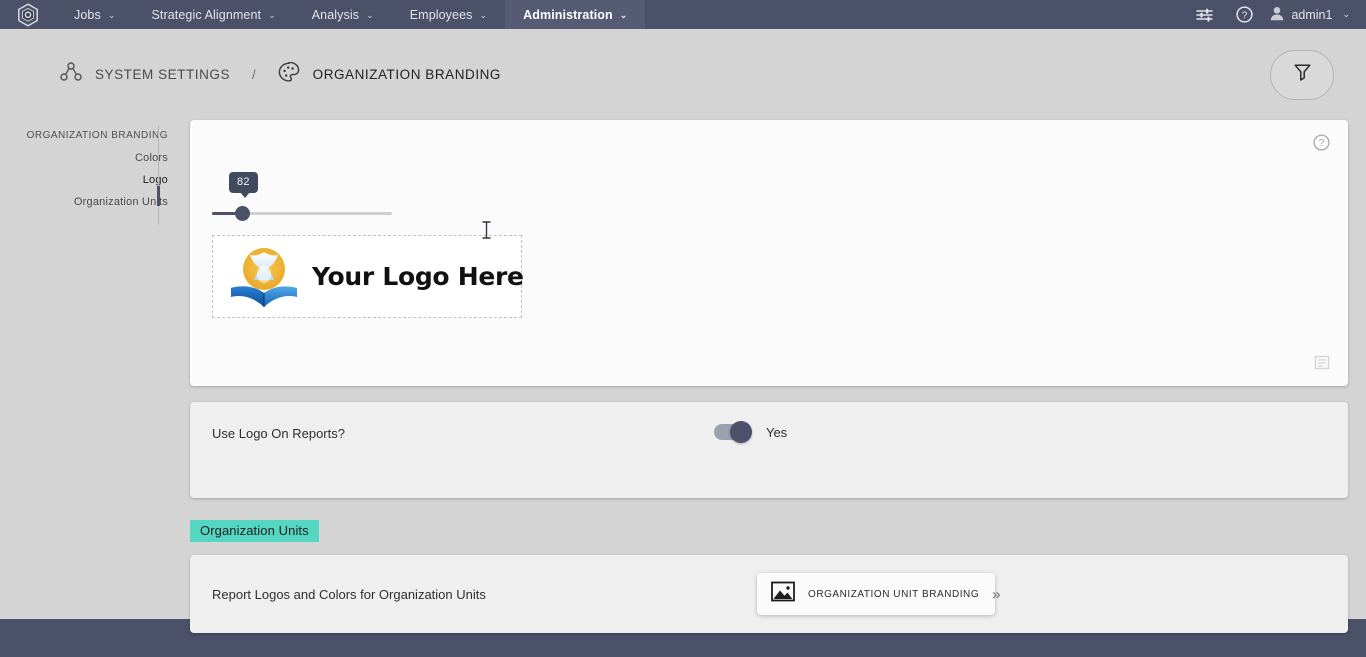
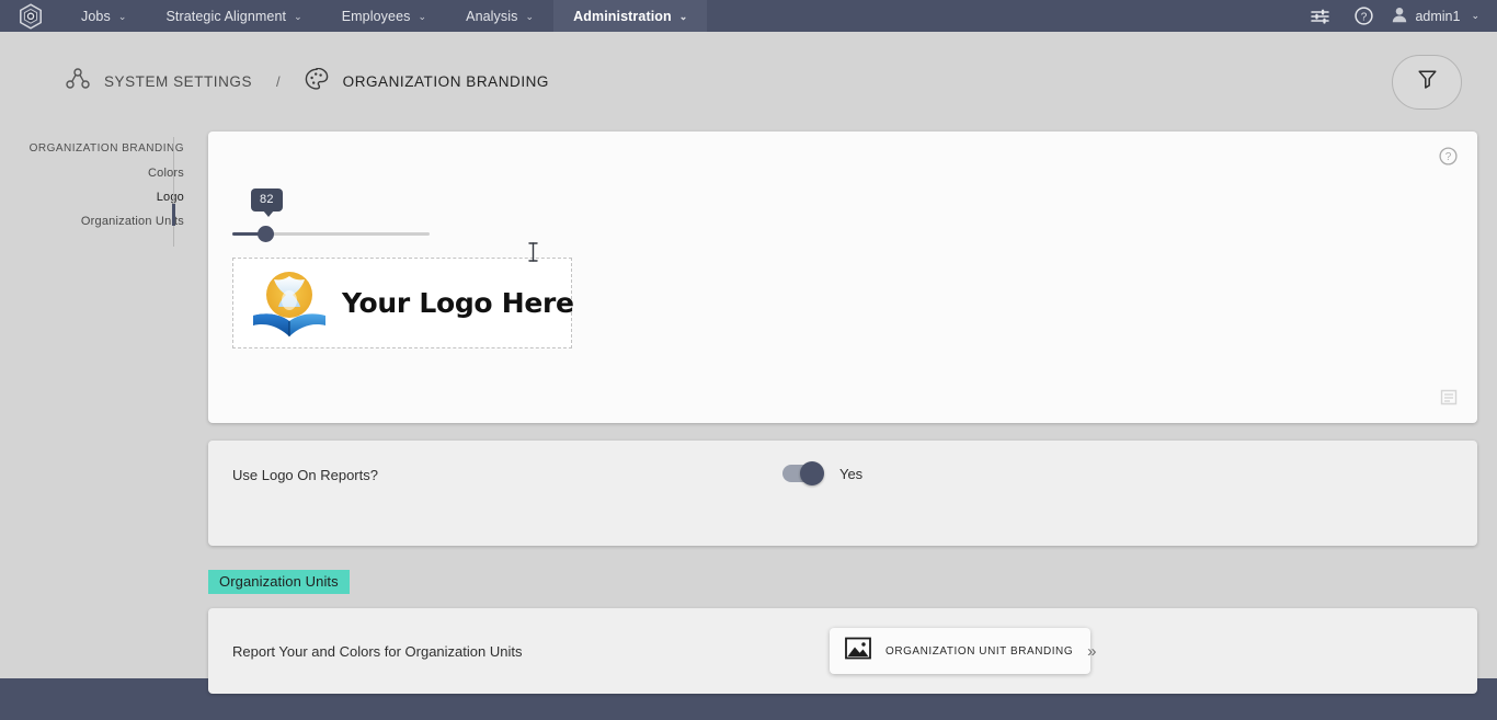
  Jobs
  ⌄
  Strategic Alignment
  ⌄
- Analysis
+ Employees
  ⌄
- Employees
+ Analysis
  ⌄
  Administration
  ⌄
  ?
  admin1
  ⌄
  SYSTEM SETTINGS
  /
  ORGANIZATION BRANDING
  ORGANIZATION BRANDING
  Colors
  Loo
  Organization Unts
  ?
  82
  Your Logo Here
  Use Logo On Reports?
  Yes
  Organization Units
- Report Logos and Colors for Organization Units
+ Report Your and Colors for Organization Units
  ORGANIZATION UNIT BRANDING
  »
